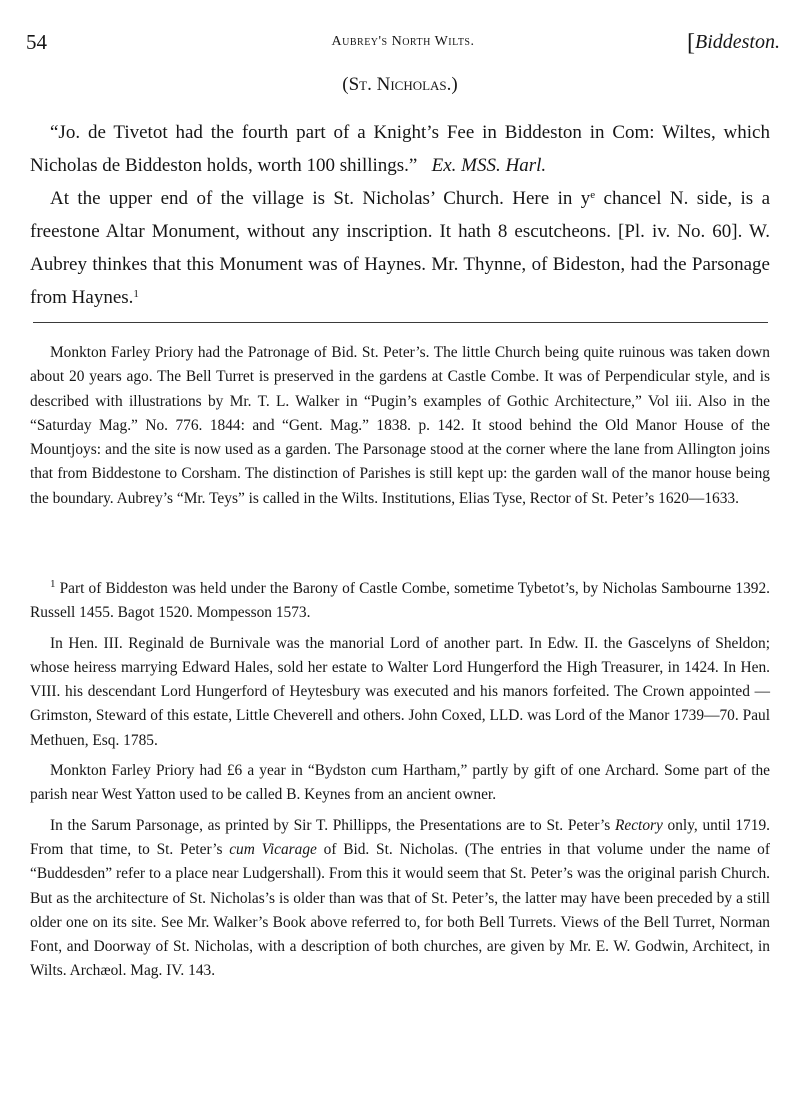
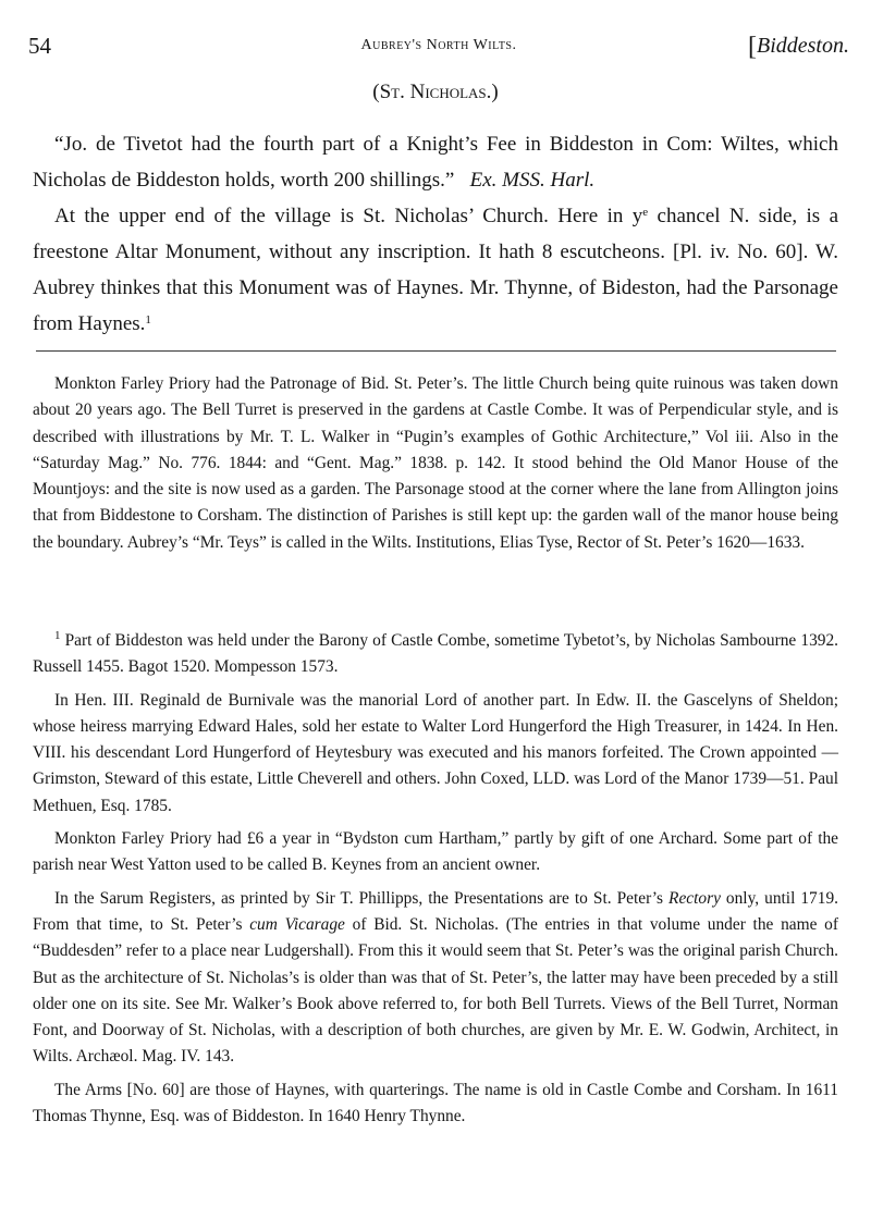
  54
  Aubrey's North Wilts.
  [Biddeston.
  (St. Nicholas.)
- “Jo. de Tivetot had the fourth part of a Knight’s Fee in Biddeston in Com: Wiltes, which Nicholas de Biddeston holds, worth 100 shillings.” Ex. MSS. Harl.
+ “Jo. de Tivetot had the fourth part of a Knight’s Fee in Biddeston in Com: Wiltes, which Nicholas de Biddeston holds, worth 200 shillings.” Ex. MSS. Harl.
  At the upper end of the village is St. Nicholas’ Church. Here in ye chancel N. side, is a freestone Altar Monument, without any inscription. It hath 8 escutcheons. [Pl. iv. No. 60]. W. Aubrey thinkes that this Monument was of Haynes. Mr. Thynne, of Bideston, had the Parsonage from Haynes.1
  Monkton Farley Priory had the Patronage of Bid. St. Peter’s. The little Church being quite ruinous was taken down about 20 years ago. The Bell Turret is preserved in the gardens at Castle Combe. It was of Perpendicular style, and is described with illustrations by Mr. T. L. Walker in “Pugin’s examples of Gothic Architecture,” Vol iii. Also in the “Saturday Mag.” No. 776. 1844: and “Gent. Mag.” 1838. p. 142. It stood behind the Old Manor House of the Mountjoys: and the site is now used as a garden. The Parsonage stood at the corner where the lane from Allington joins that from Biddestone to Corsham. The distinction of Parishes is still kept up: the garden wall of the manor house being the boundary. Aubrey’s “Mr. Teys” is called in the Wilts. Institutions, Elias Tyse, Rector of St. Peter’s 1620—1633.
  1 Part of Biddeston was held under the Barony of Castle Combe, sometime Tybetot’s, by Nicholas Sambourne 1392. Russell 1455. Bagot 1520. Mompesson 1573.
- In Hen. III. Reginald de Burnivale was the manorial Lord of another part. In Edw. II. the Gascelyns of Sheldon; whose heiress marrying Edward Hales, sold her estate to Walter Lord Hungerford the High Treasurer, in 1424. In Hen. VIII. his descendant Lord Hungerford of Heytesbury was executed and his manors forfeited. The Crown appointed — Grimston, Steward of this estate, Little Cheverell and others. John Coxed, LLD. was Lord of the Manor 1739—70. Paul Methuen, Esq. 1785.
+ In Hen. III. Reginald de Burnivale was the manorial Lord of another part. In Edw. II. the Gascelyns of Sheldon; whose heiress marrying Edward Hales, sold her estate to Walter Lord Hungerford the High Treasurer, in 1424. In Hen. VIII. his descendant Lord Hungerford of Heytesbury was executed and his manors forfeited. The Crown appointed — Grimston, Steward of this estate, Little Cheverell and others. John Coxed, LLD. was Lord of the Manor 1739—51. Paul Methuen, Esq. 1785.
  Monkton Farley Priory had £6 a year in “Bydston cum Hartham,” partly by gift of one Archard. Some part of the parish near West Yatton used to be called B. Keynes from an ancient owner.
- In the Sarum Parsonage, as printed by Sir T. Phillipps, the Presentations are to St. Peter’s Rectory only, until 1719. From that time, to St. Peter’s cum Vicarage of Bid. St. Nicholas. (The entries in that volume under the name of “Buddesden” refer to a place near Ludgershall). From this it would seem that St. Peter’s was the original parish Church. But as the architecture of St. Nicholas’s is older than was that of St. Peter’s, the latter may have been preceded by a still older one on its site. See Mr. Walker’s Book above referred to, for both Bell Turrets. Views of the Bell Turret, Norman Font, and Doorway of St. Nicholas, with a description of both churches, are given by Mr. E. W. Godwin, Architect, in Wilts. Archæol. Mag. IV. 143.
+ In the Sarum Registers, as printed by Sir T. Phillipps, the Presentations are to St. Peter’s Rectory only, until 1719. From that time, to St. Peter’s cum Vicarage of Bid. St. Nicholas. (The entries in that volume under the name of “Buddesden” refer to a place near Ludgershall). From this it would seem that St. Peter’s was the original parish Church. But as the architecture of St. Nicholas’s is older than was that of St. Peter’s, the latter may have been preceded by a still older one on its site. See Mr. Walker’s Book above referred to, for both Bell Turrets. Views of the Bell Turret, Norman Font, and Doorway of St. Nicholas, with a description of both churches, are given by Mr. E. W. Godwin, Architect, in Wilts. Archæol. Mag. IV. 143.
+ The Arms [No. 60] are those of Haynes, with quarterings. The name is old in Castle Combe and Corsham. In 1611 Thomas Thynne, Esq. was of Biddeston. In 1640 Henry Thynne.
